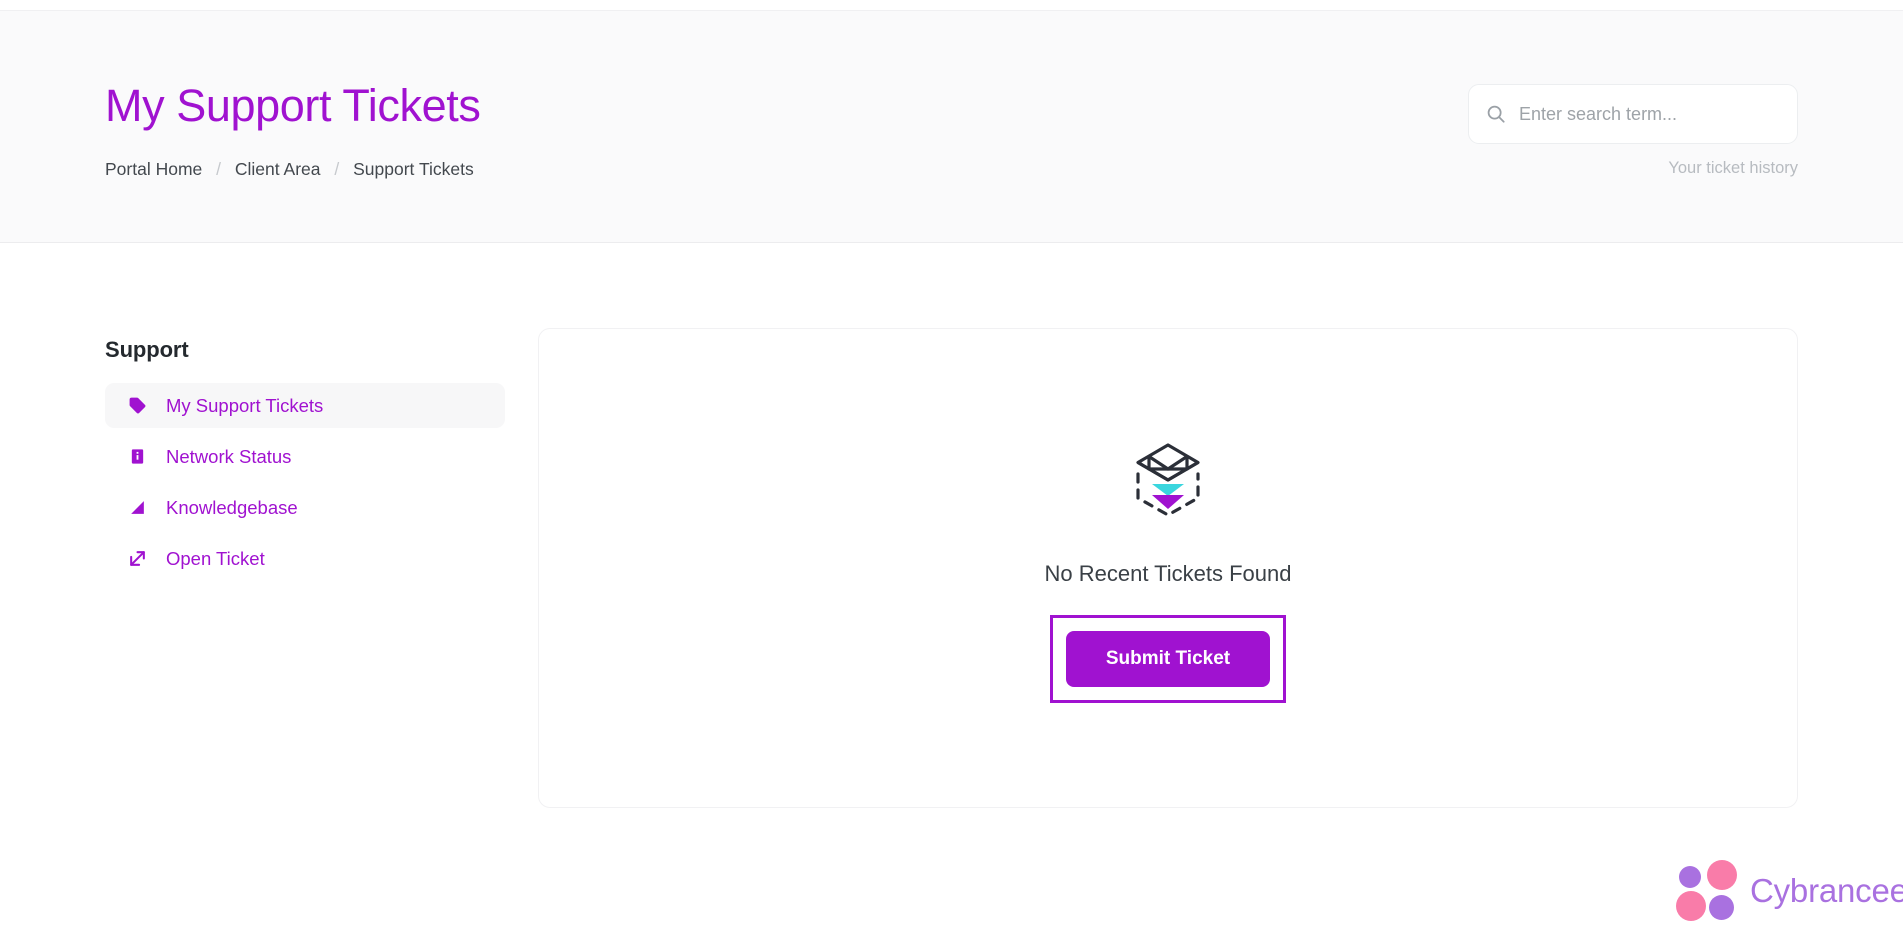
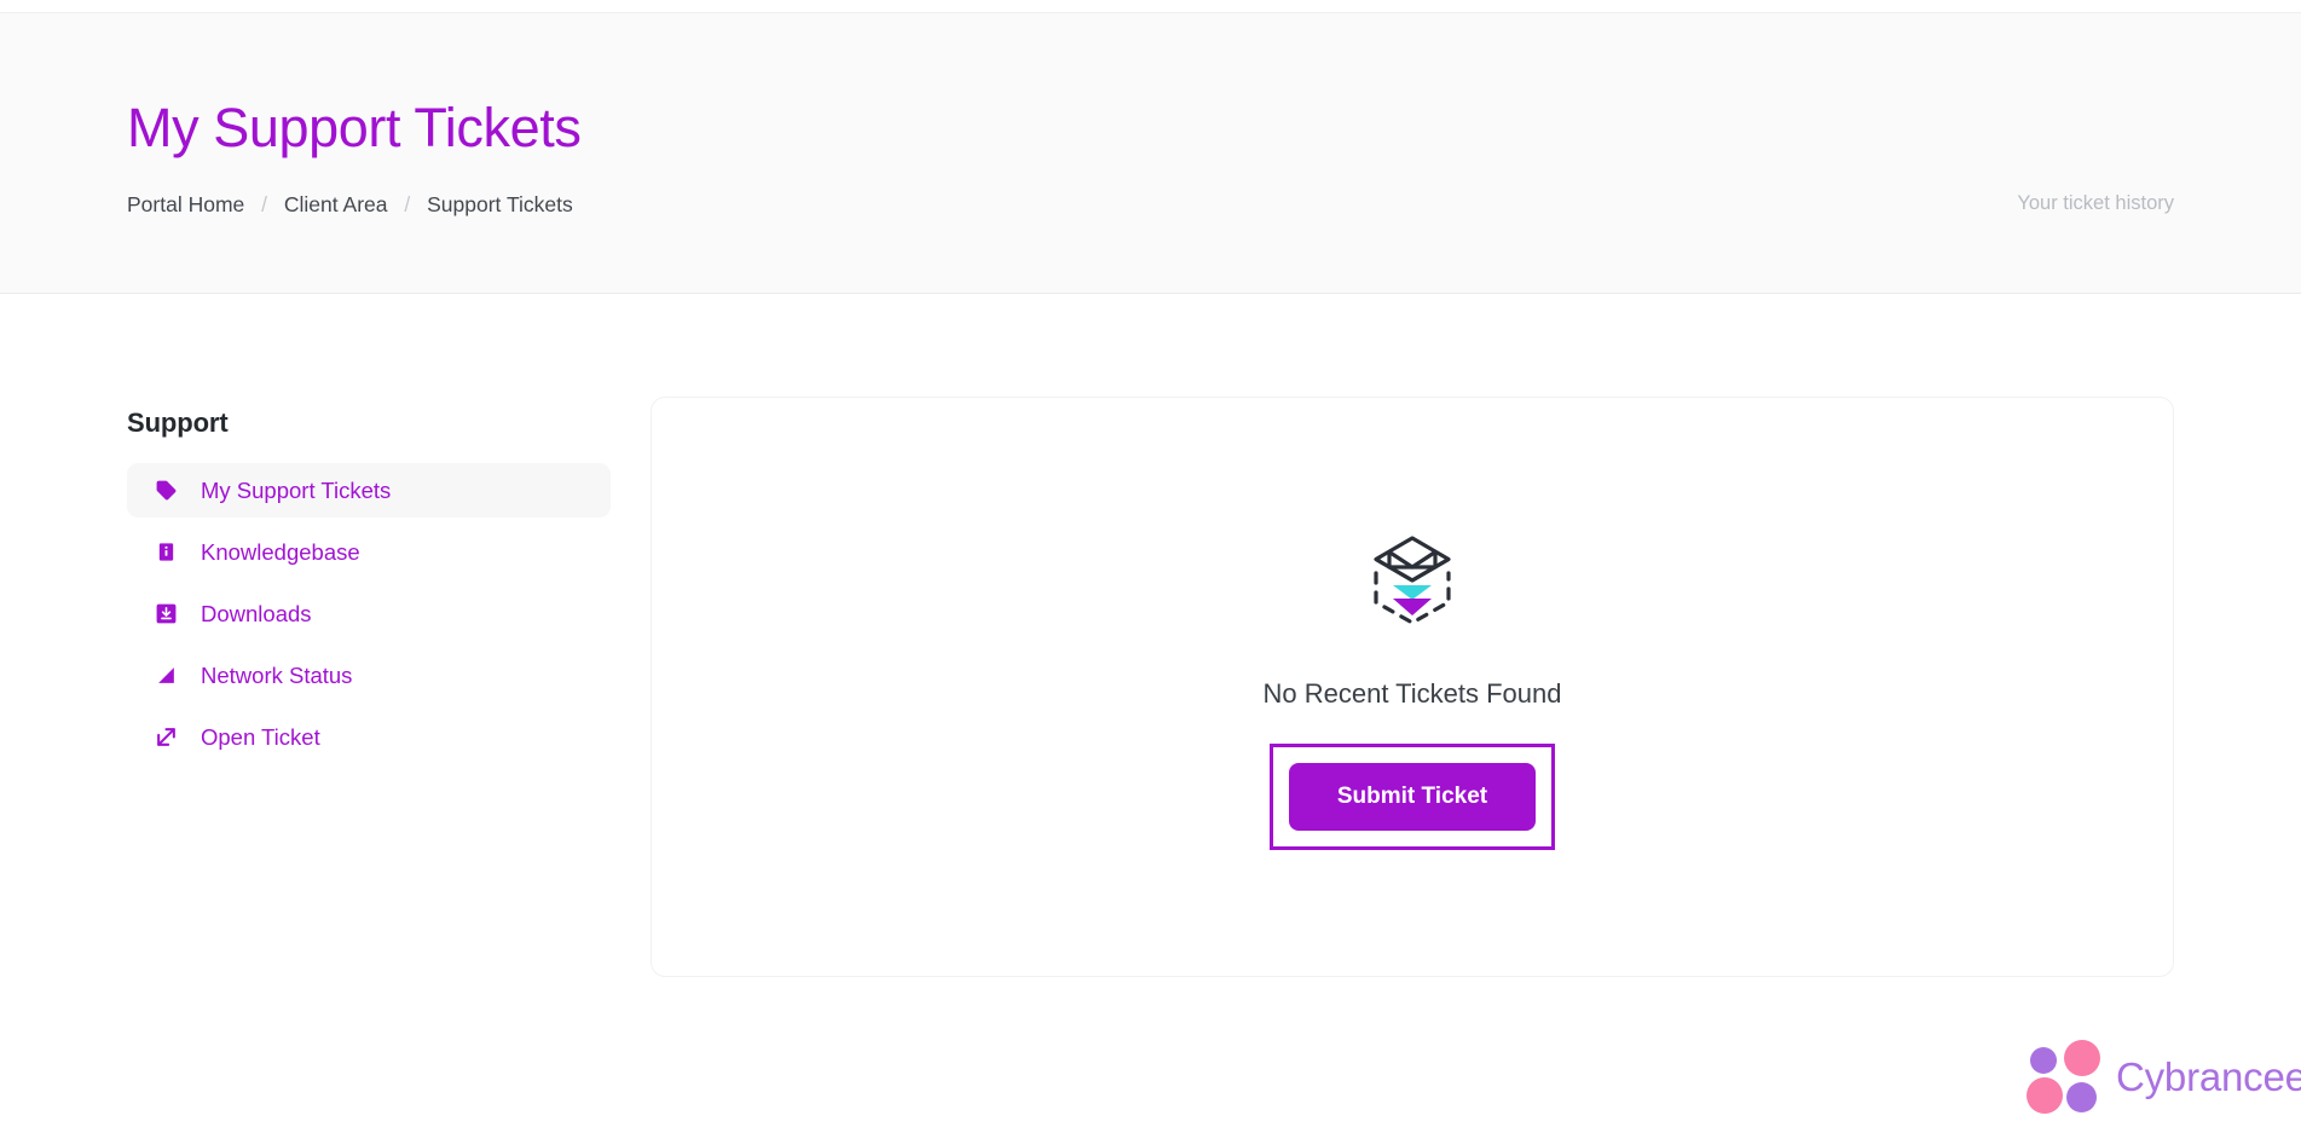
  My Support Tickets
  Portal Home / Client Area / Support Tickets
- Enter search term...
  Your ticket history
  Support
  My Support Tickets
- Network Status
+ Knowledgebase
+ Downloads
- Knowledgebase
+ Network Status
  Open Ticket
  No Recent Tickets Found
  Submit Ticket
  Cybrancee
